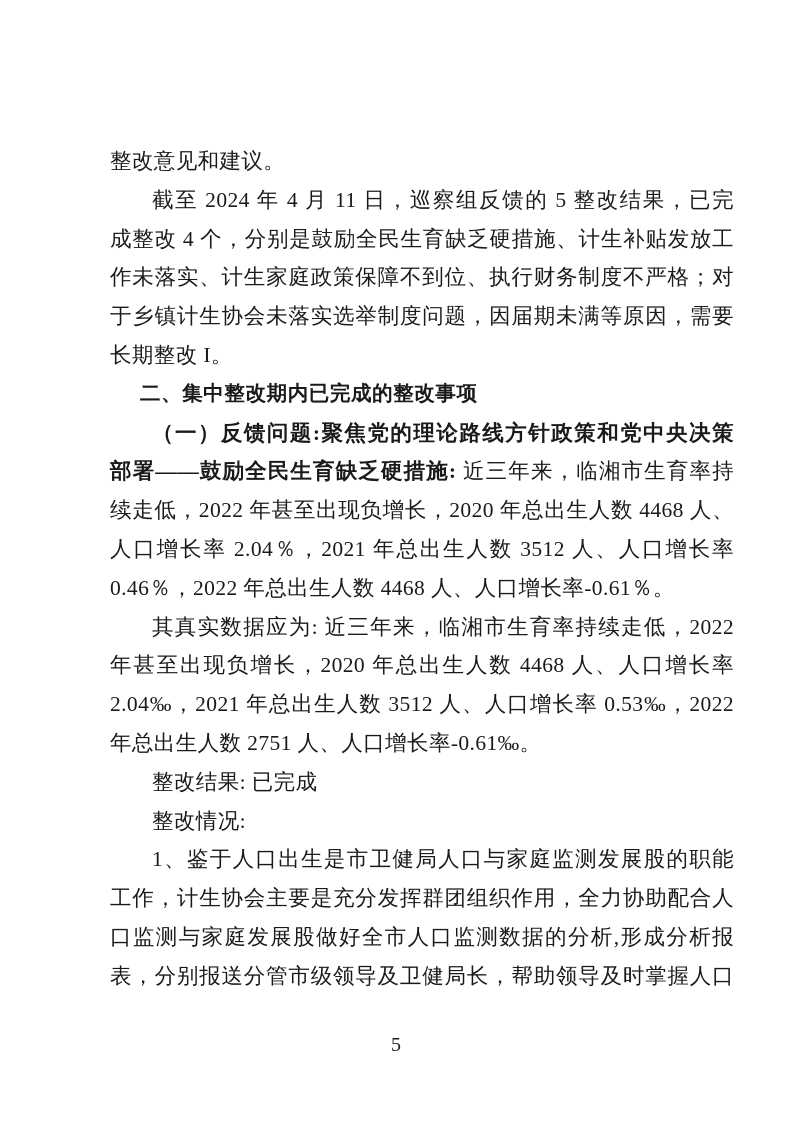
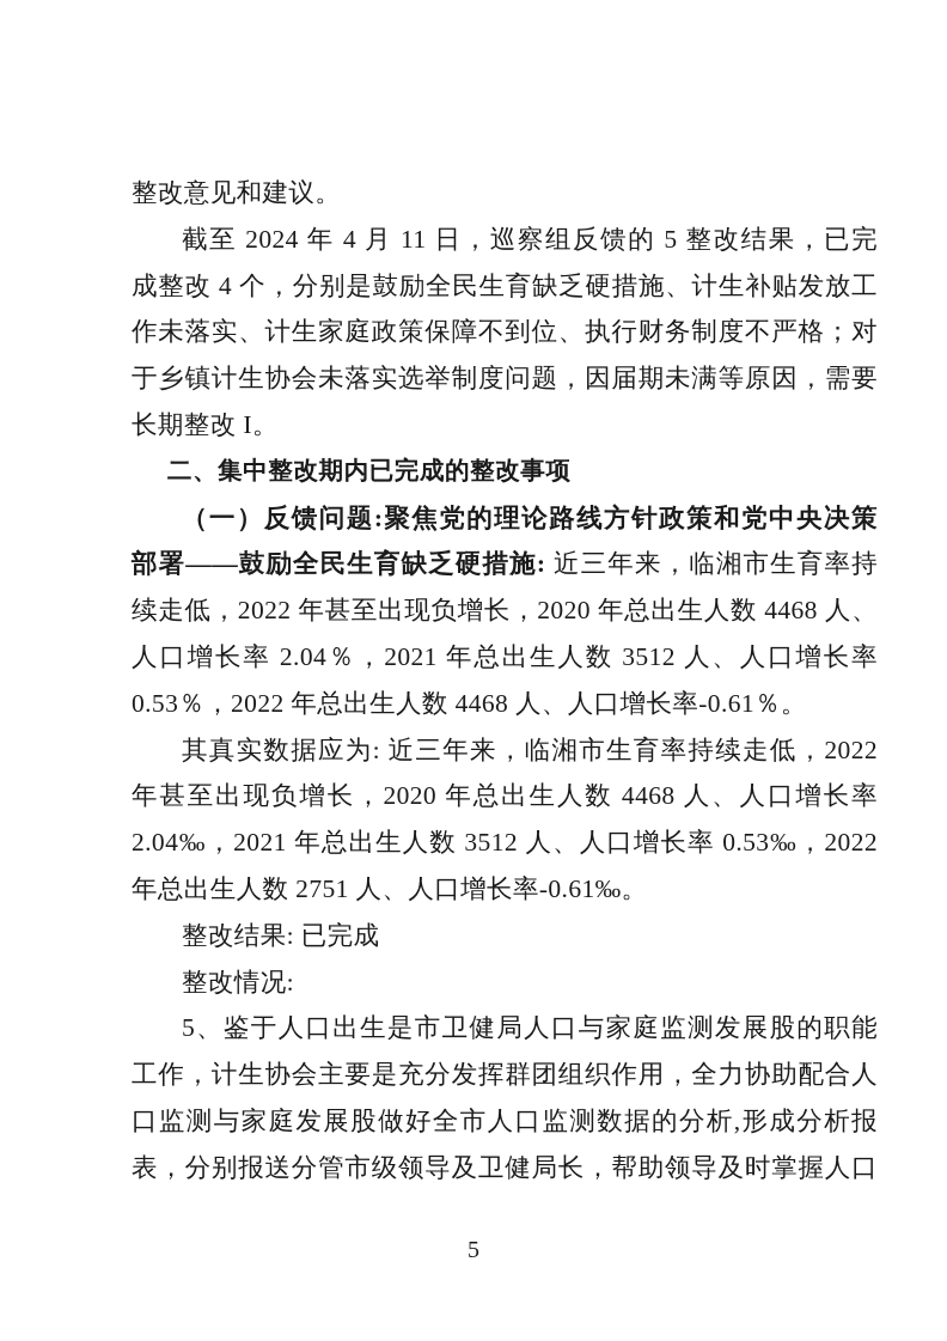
  整改意见和建议。
  截至 2024 年 4 月 11 日，巡察组反馈的 5 整改结果，已完
  成整改 4 个，分别是鼓励全民生育缺乏硬措施、计生补贴发放工
  作未落实、计生家庭政策保障不到位、执行财务制度不严格；对
  于乡镇计生协会未落实选举制度问题，因届期未满等原因，需要
  长期整改 I。
  二、集中整改期内已完成的整改事项
  （一）反馈问题:聚焦党的理论路线方针政策和党中央决策
  部署——鼓励全民生育缺乏硬措施: 近三年来，临湘市生育率持
  续走低，2022 年甚至出现负增长，2020 年总出生人数 4468 人、
  人口增长率 2.04％，2021 年总出生人数 3512 人、人口增长率
- 0.46％，2022 年总出生人数 4468 人、人口增长率-0.61％。
+ 0.53％，2022 年总出生人数 4468 人、人口增长率-0.61％。
  其真实数据应为: 近三年来，临湘市生育率持续走低，2022
  年甚至出现负增长，2020 年总出生人数 4468 人、人口增长率
  2.04‰，2021 年总出生人数 3512 人、人口增长率 0.53‰，2022
  年总出生人数 2751 人、人口增长率-0.61‰。
  整改结果: 已完成
  整改情况:
- 1、鉴于人口出生是市卫健局人口与家庭监测发展股的职能
+ 5、鉴于人口出生是市卫健局人口与家庭监测发展股的职能
  工作，计生协会主要是充分发挥群团组织作用，全力协助配合人
  口监测与家庭发展股做好全市人口监测数据的分析,形成分析报
  表，分别报送分管市级领导及卫健局长，帮助领导及时掌握人口
  5
